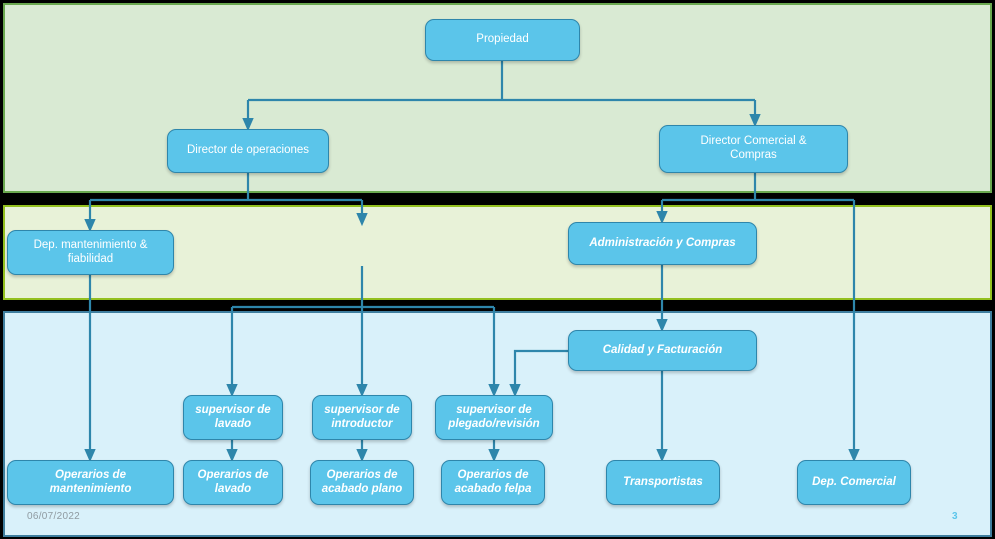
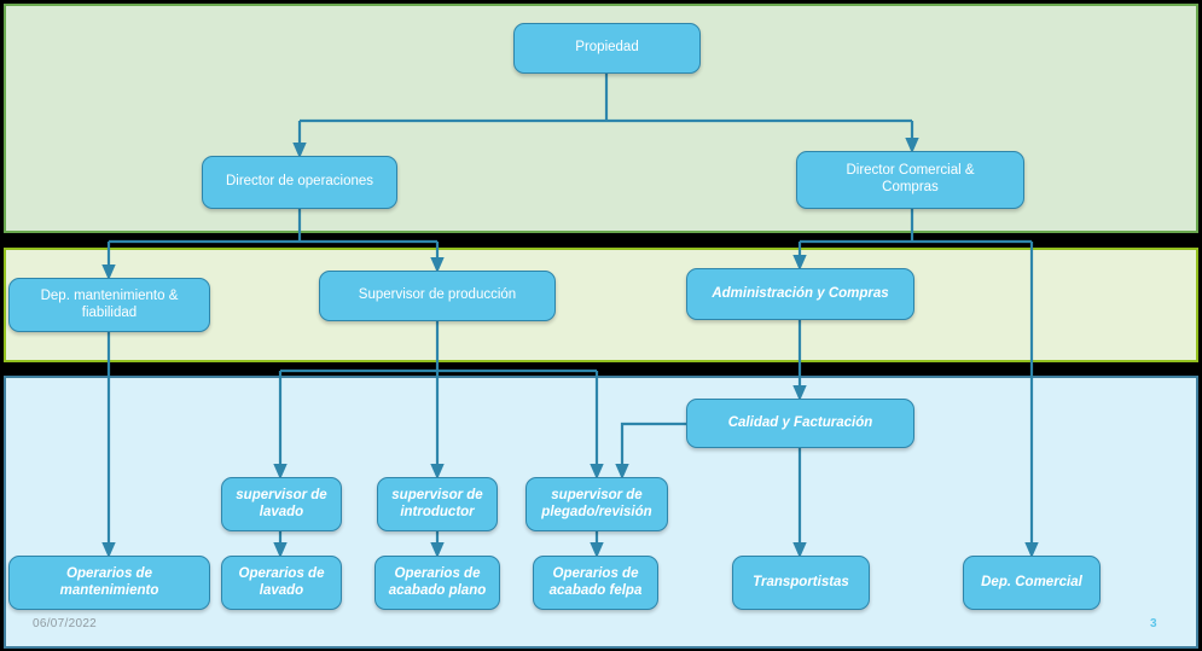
  Propiedad
  Director de operaciones
  Director Comercial &
  Compras
  Dep. mantenimiento &
  fiabilidad
+ Supervisor de producción
  Administración y Compras
  Calidad y Facturación
  supervisor de
  lavado
  supervisor de
  introductor
  supervisor de
  plegado/revisión
  Operarios de
  mantenimiento
  Operarios de
  lavado
  Operarios de
  acabado plano
  Operarios de
  acabado felpa
  Transportistas
  Dep. Comercial
  06/07/2022
  3
